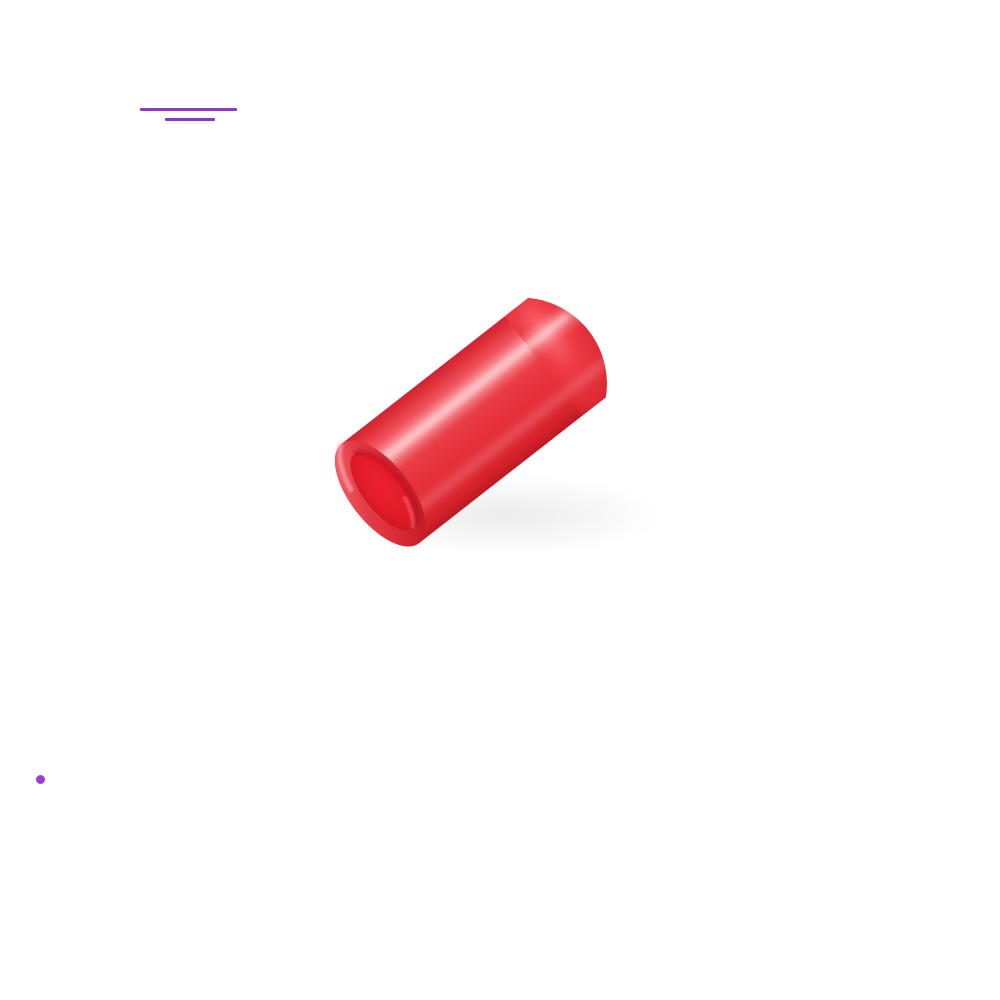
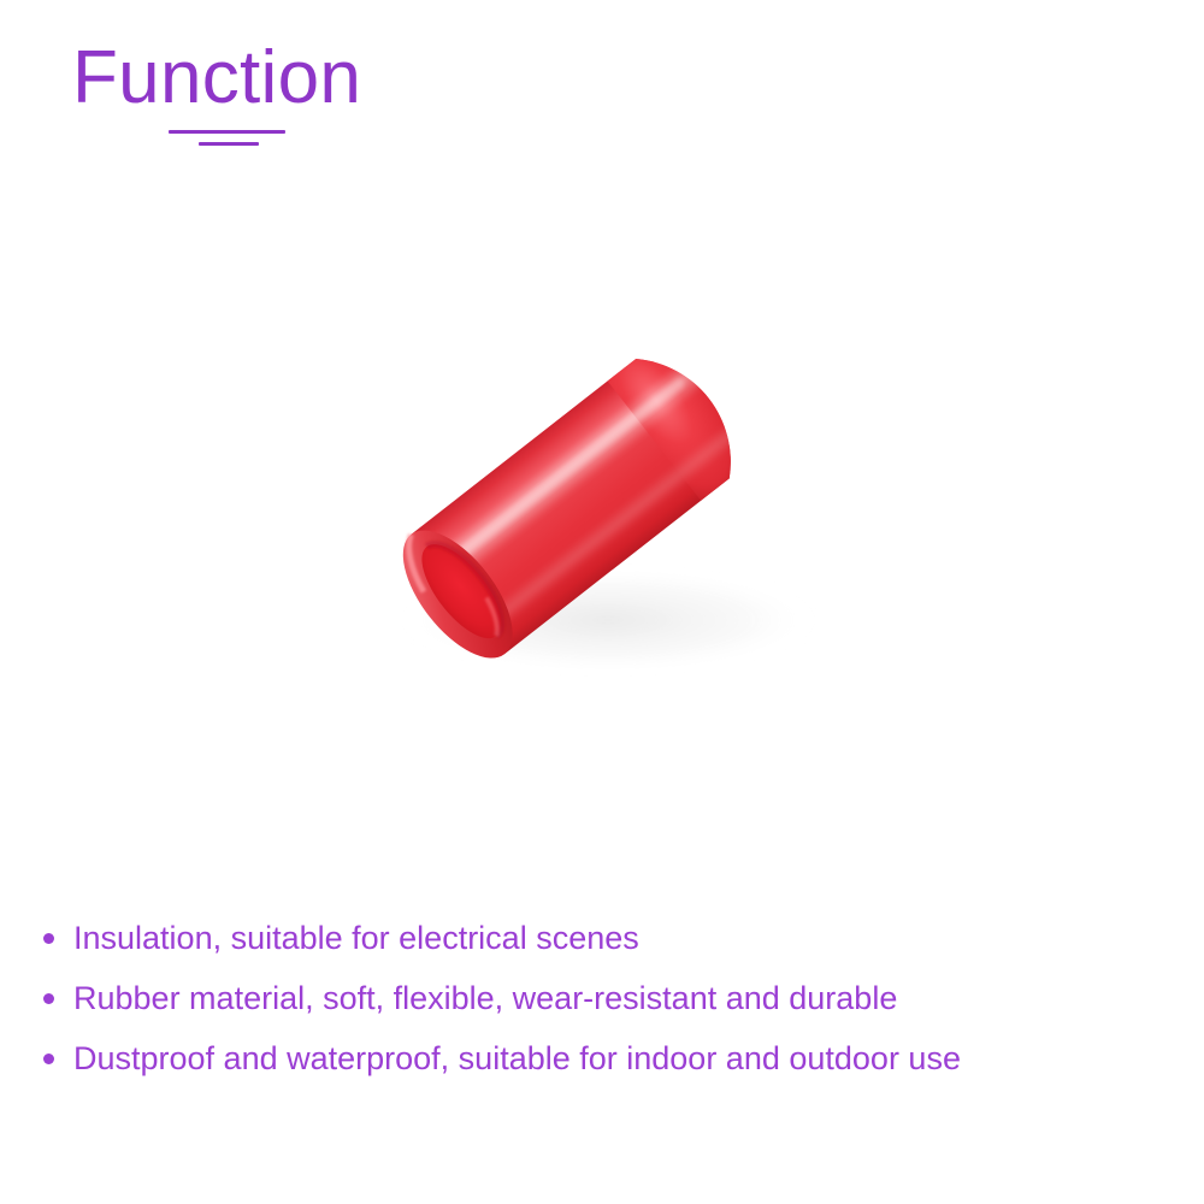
+ Function
+ Insulation, suitable for electrical scenes
+ Rubber material, soft, flexible, wear-resistant and durable
+ Dustproof and waterproof, suitable for indoor and outdoor use
